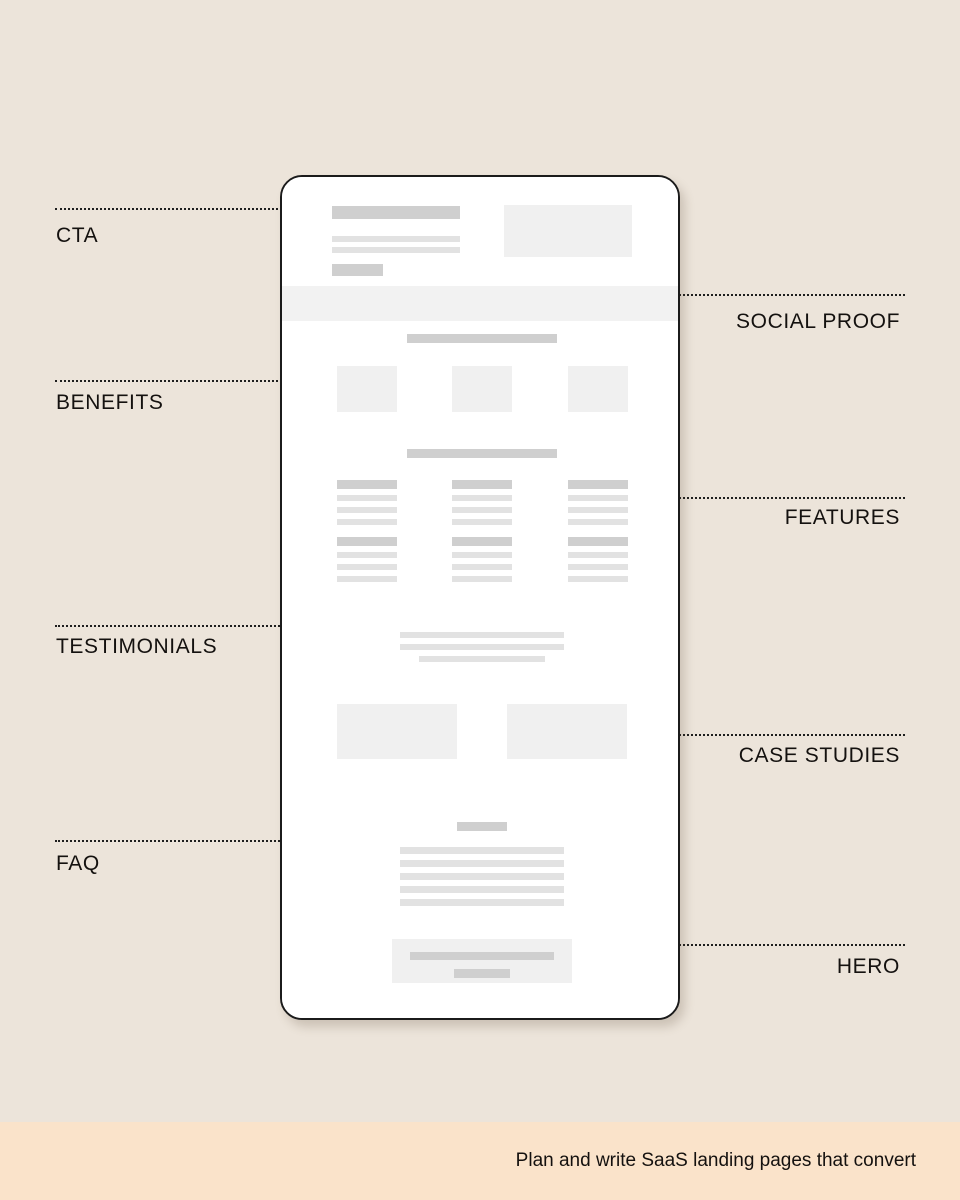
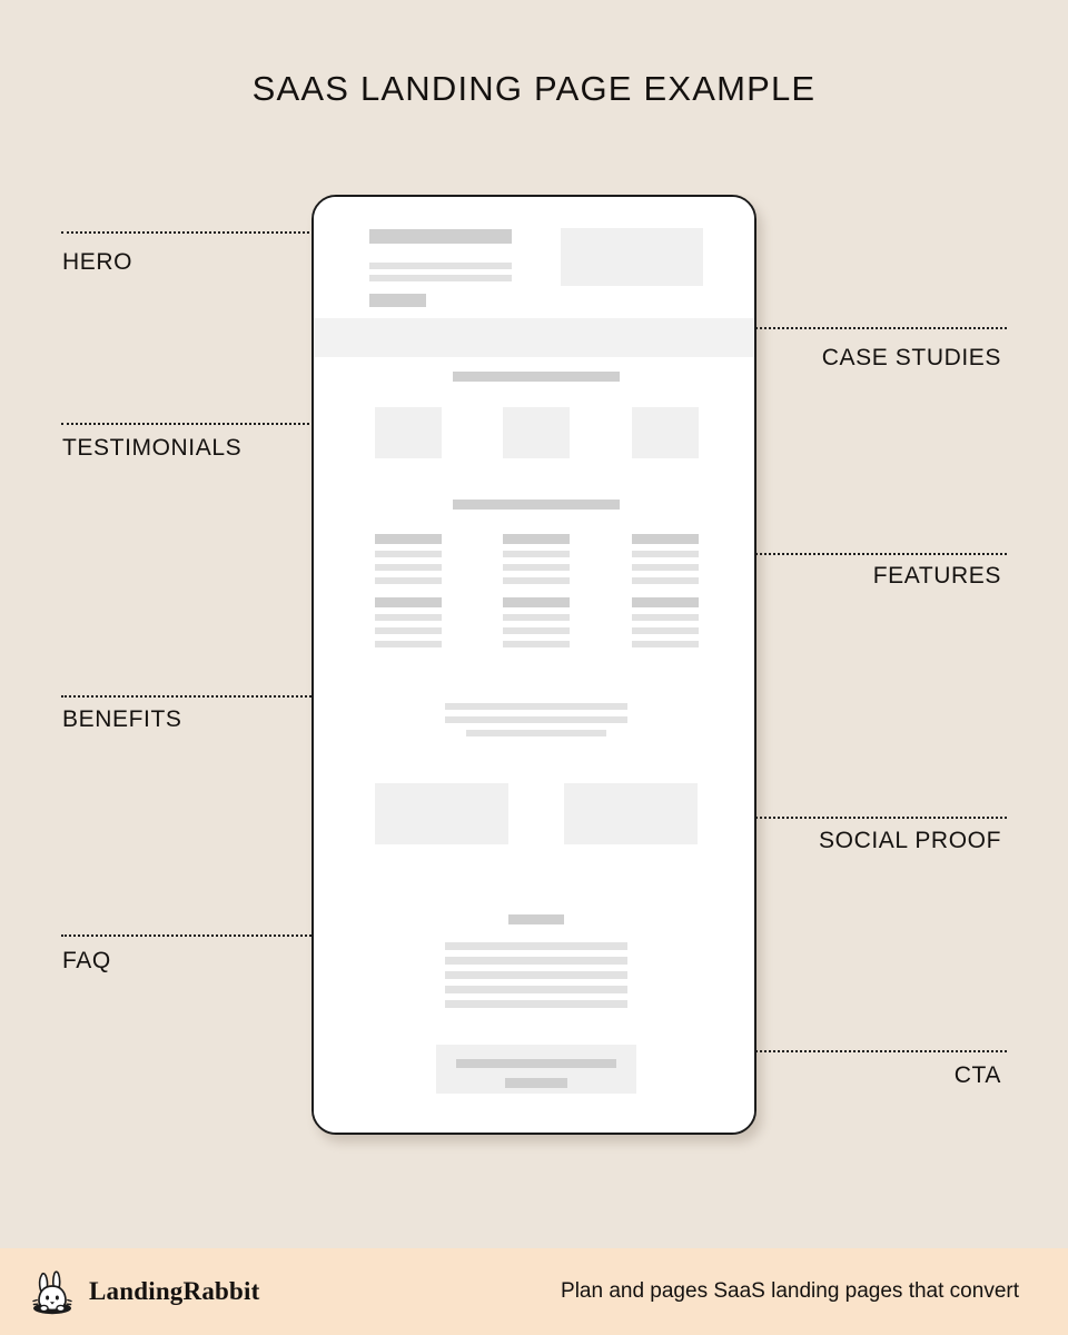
+ SAAS LANDING PAGE EXAMPLE
- CTA
+ HERO
- SOCIAL PROOF
+ CASE STUDIES
- BENEFITS
+ TESTIMONIALS
  FEATURES
- TESTIMONIALS
+ BENEFITS
- CASE STUDIES
+ SOCIAL PROOF
  FAQ
- HERO
+ CTA
+ LandingRabbit
- Plan and write SaaS landing pages that convert
+ Plan and pages SaaS landing pages that convert
